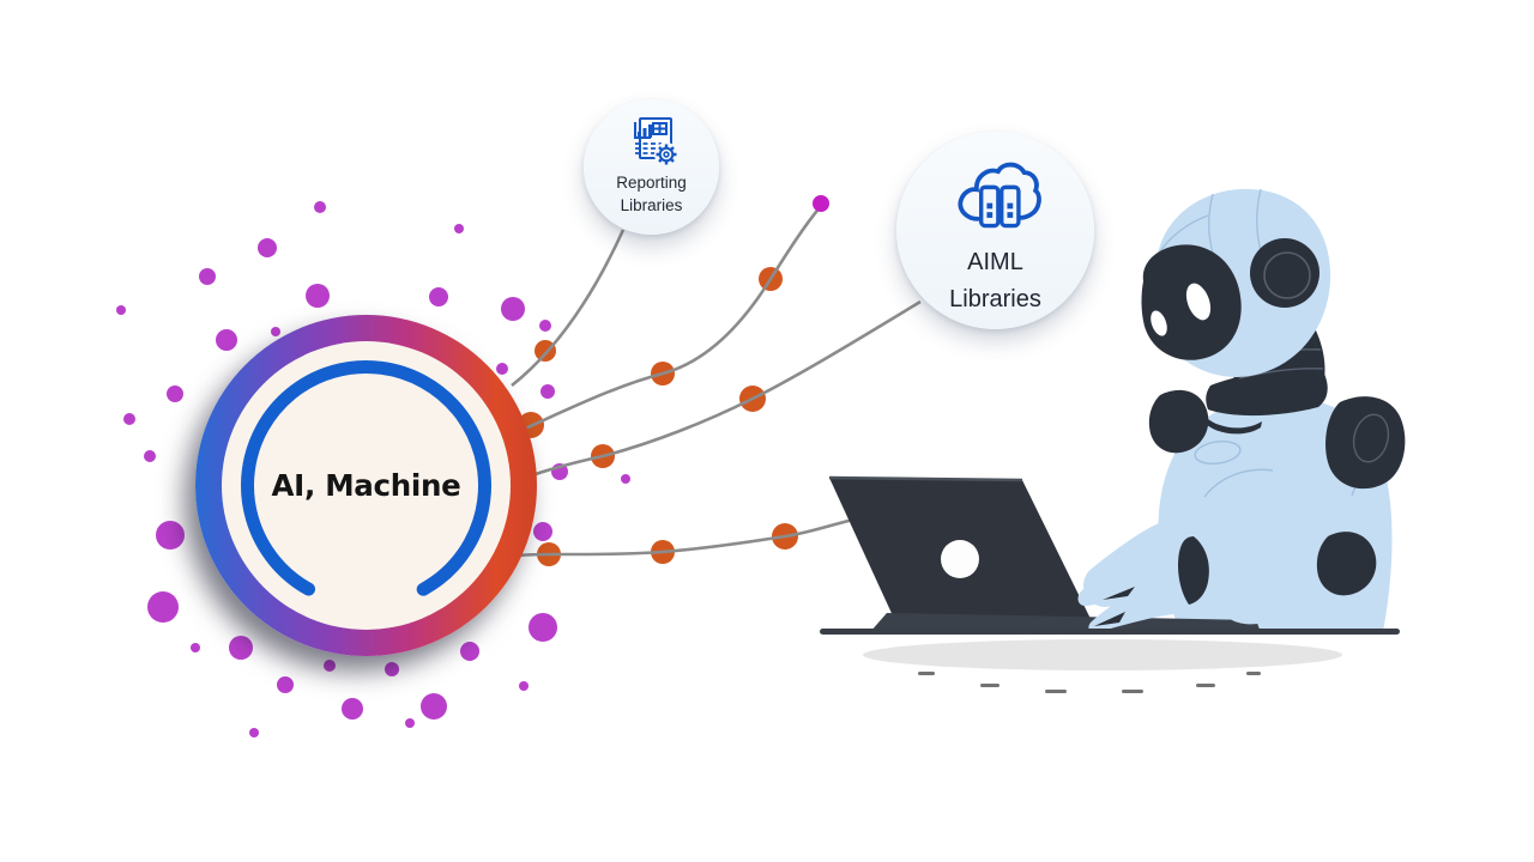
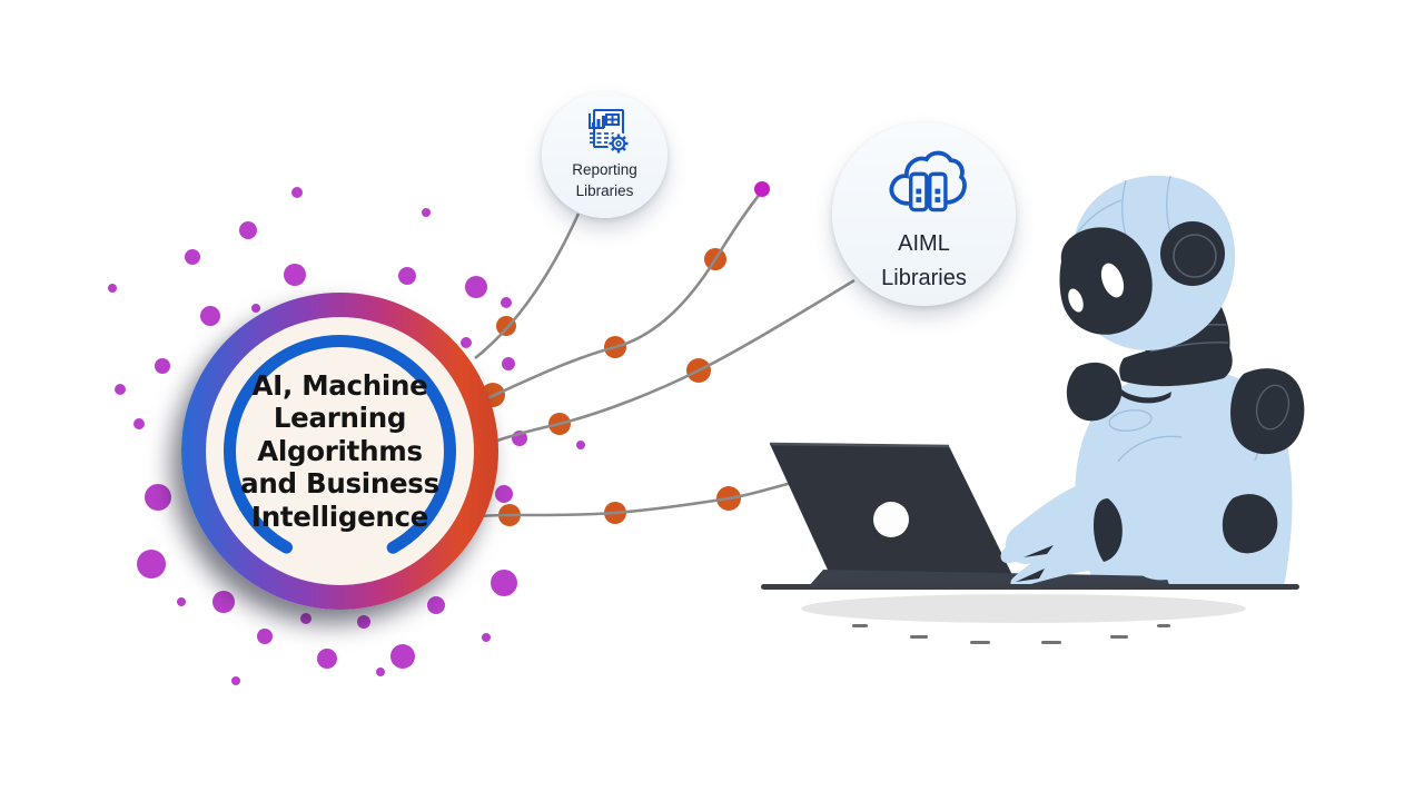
  AI, Machine
+ Learning
+ Algorithms
+ and Business
+ Intelligence
  Reporting
  Libraries
  AIML
  Libraries
